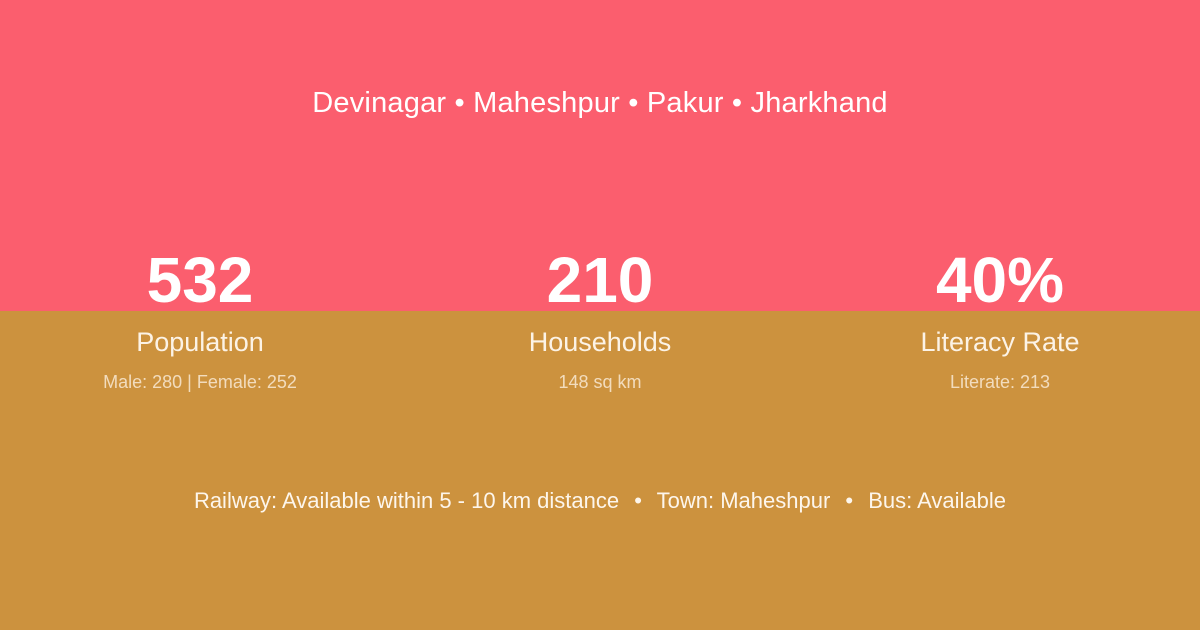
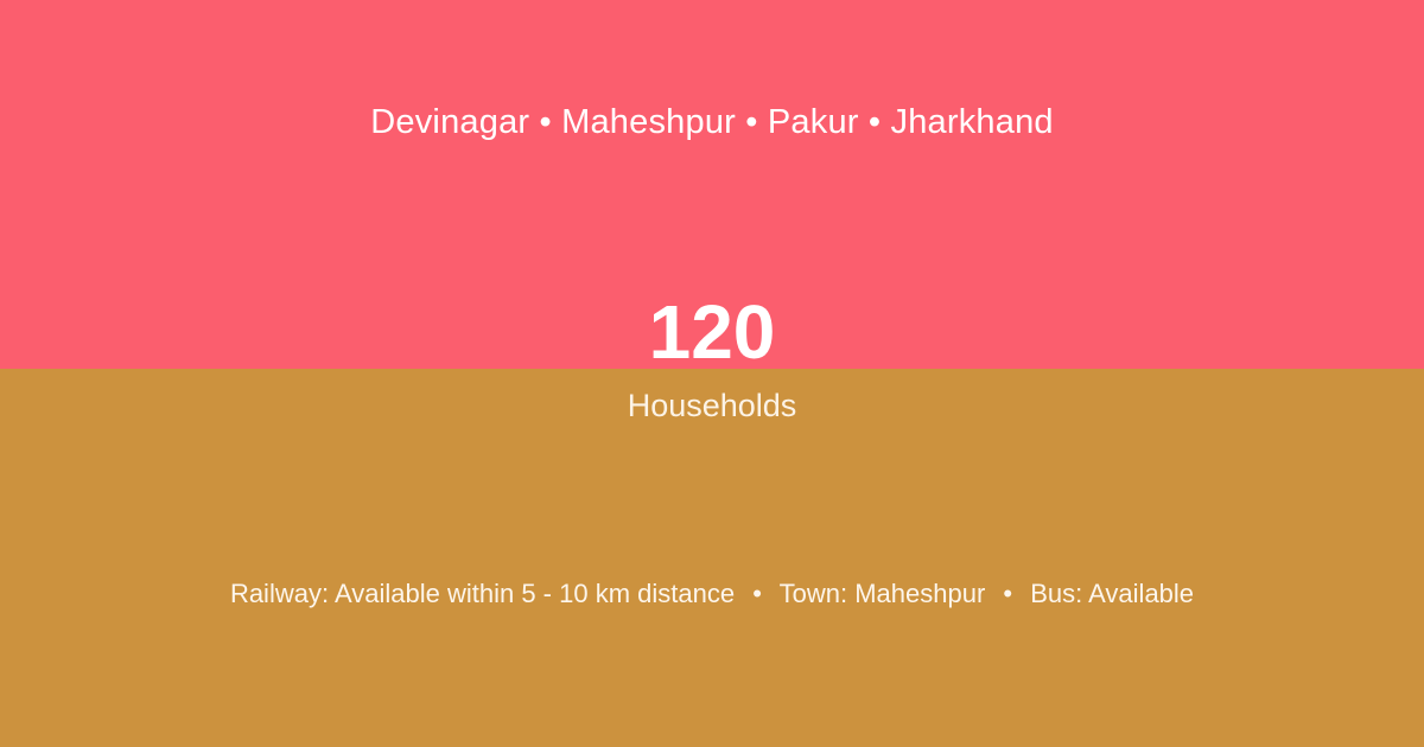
  Devinagar • Maheshpur • Pakur • Jharkhand
- 532
- Population
- Male: 280 | Female: 252
- 210
+ 120
  Households
- 148 sq km
- 40%
- Literacy Rate
- Literate: 213
  Railway: Available within 5 - 10 km distance • Town: Maheshpur • Bus: Available
